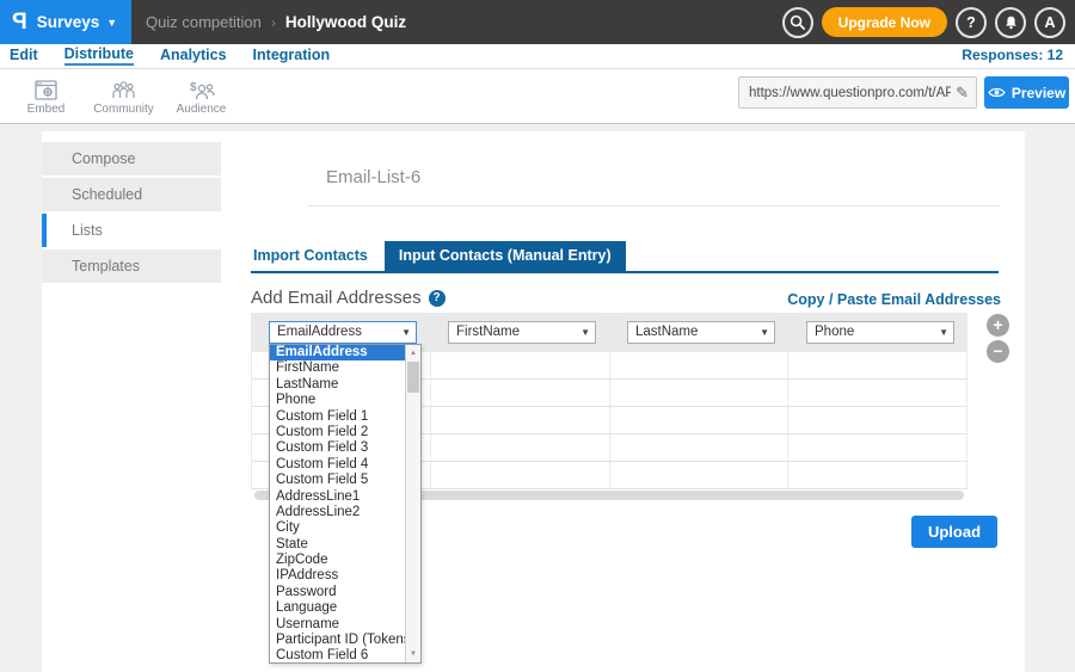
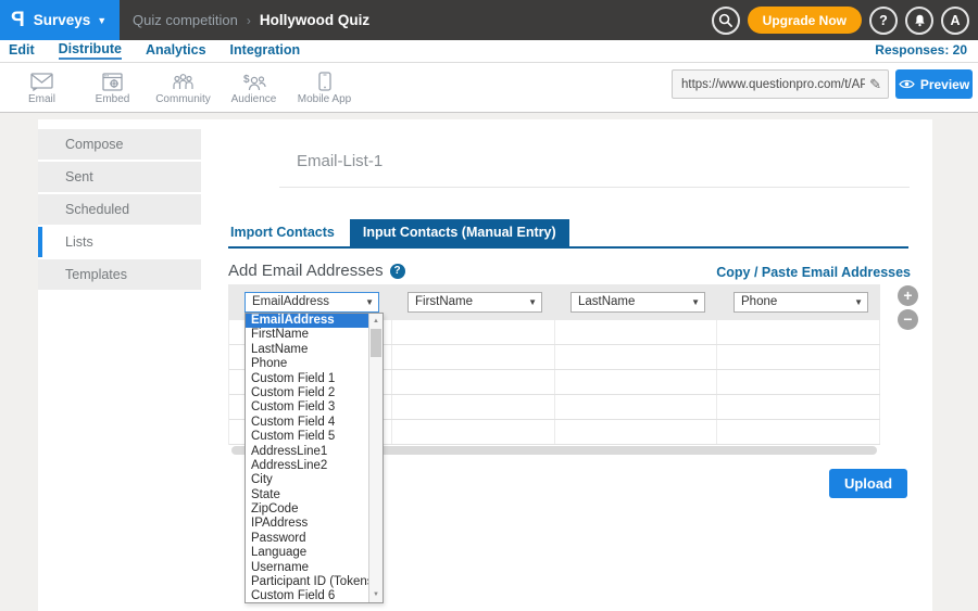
  Surveys
  ▼
  Quiz competition
  ›
  Hollywood Quiz
  Upgrade Now
  ?
  A
  Edit
  Distribute
  Analytics
  Integration
- Responses: 12
+ Responses: 20
+ Email
  Embed
  Community
  $
  Audience
+ Mobile App
  https://www.questionpro.com/t/AP
  ✎
  Preview
  Compose
+ Sent
  Scheduled
  Lists
  Templates
- Email-List-6
+ Email-List-1
  Import Contacts
  Input Contacts (Manual Entry)
  Add Email Addresses
  ?
  Copy / Paste Email Addresses
  EmailAddress
  ▼
  FirstName
  ▼
  LastName
  ▼
  Phone
  ▼
  +
  −
  Upload
  EmailAddress
  FirstName
  LastName
  Phone
  Custom Field 1
  Custom Field 2
  Custom Field 3
  Custom Field 4
  Custom Field 5
  AddressLine1
  AddressLine2
  City
  State
  ZipCode
  IPAddress
  Password
  Language
  Username
  Participant ID (Token
  Custom Field 6
